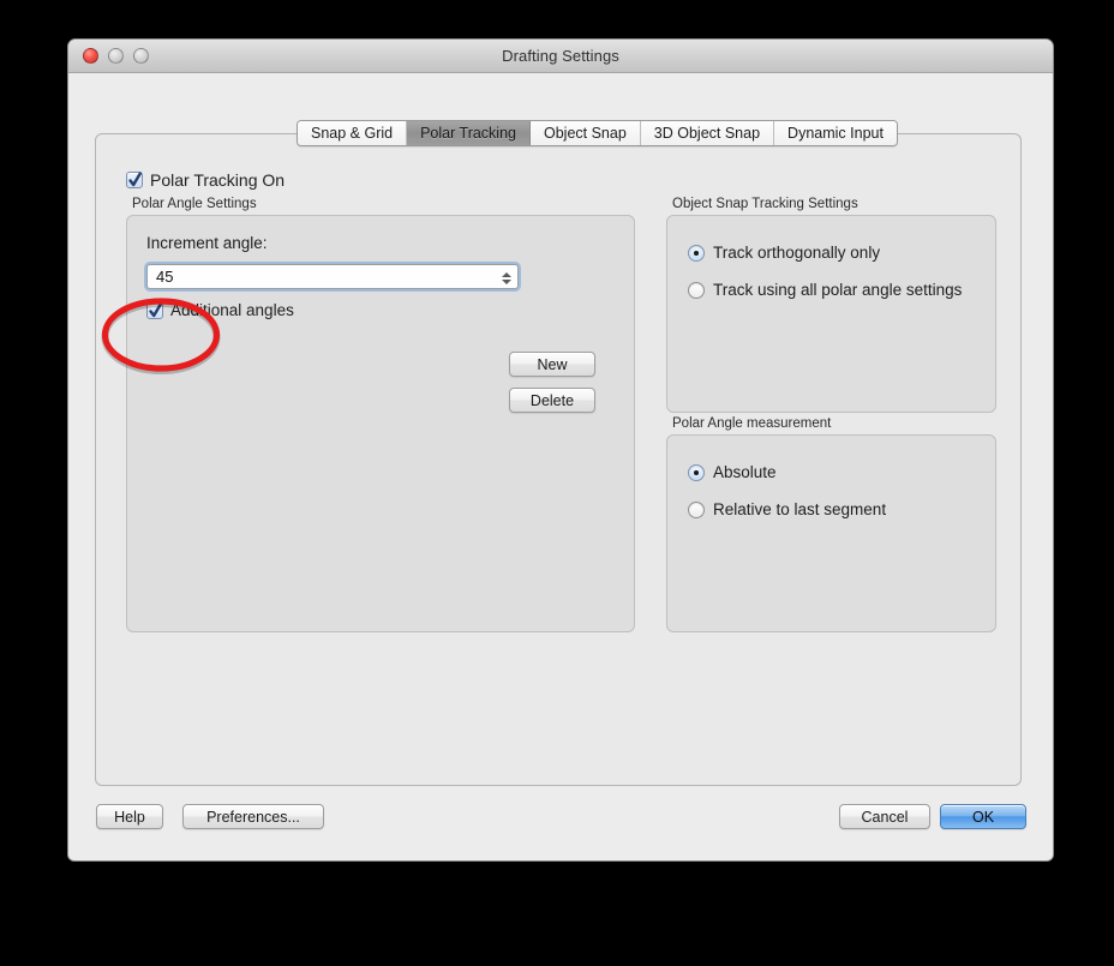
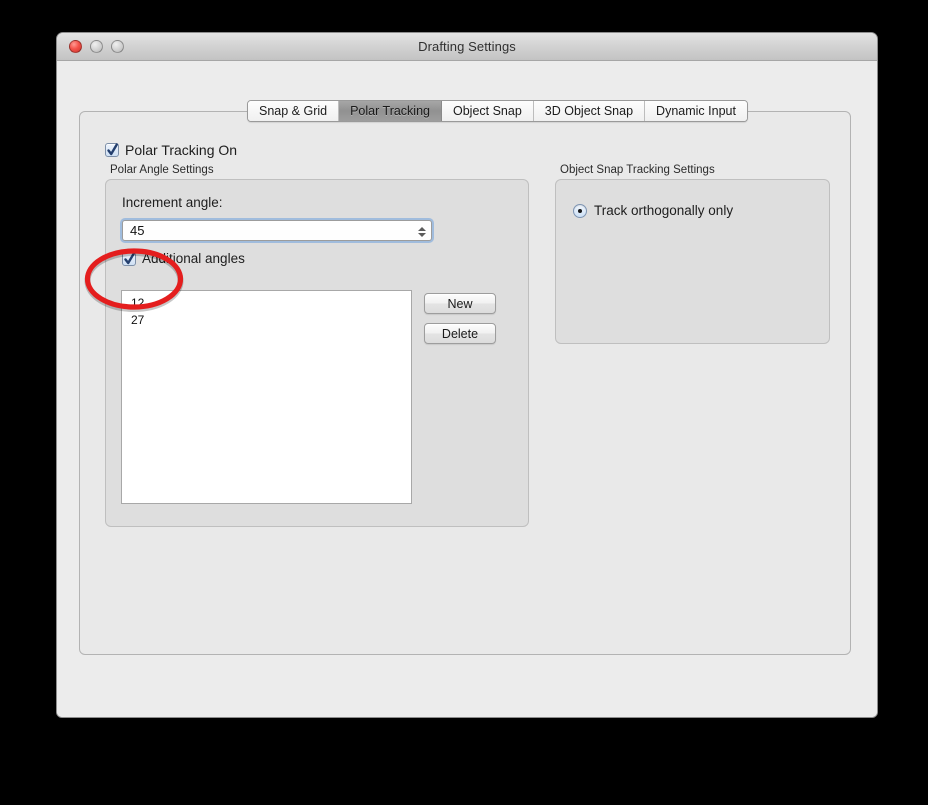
  Drafting Settings
  Snap & Grid
  Polar Tracking
  Object Snap
  3D Object Snap
  Dynamic Input
  Polar Tracking On
  Polar Angle Settings
  Increment angle:
  45
  Adtional angles
+ 12
+ 27
  New
  Delete
  Object Snap Tracking Settings
  Track orthogonally only
- Track using all polar angle settings
- Polar Angle measurement
- Absolute
- Relative to last segment
- Help
- Preferences...
- Cancel
- OK
